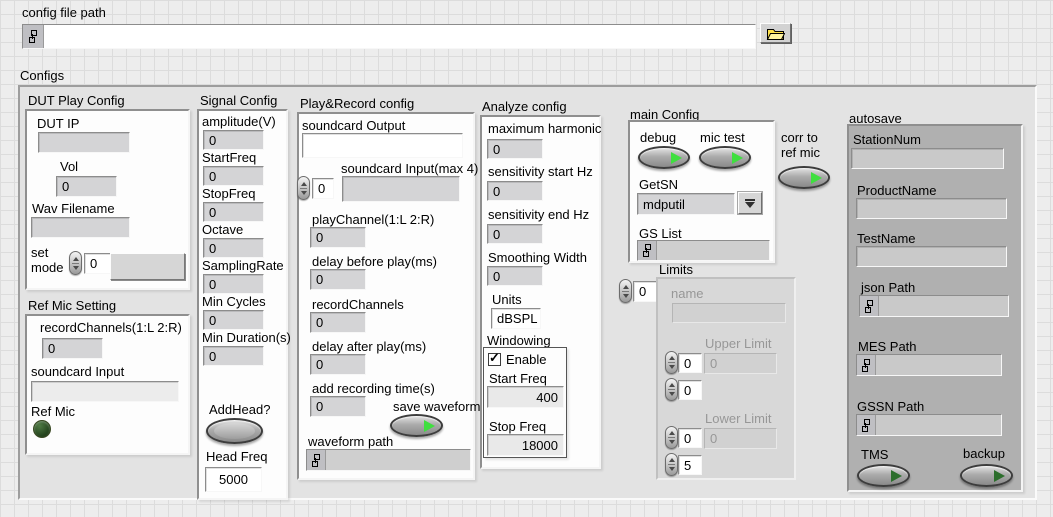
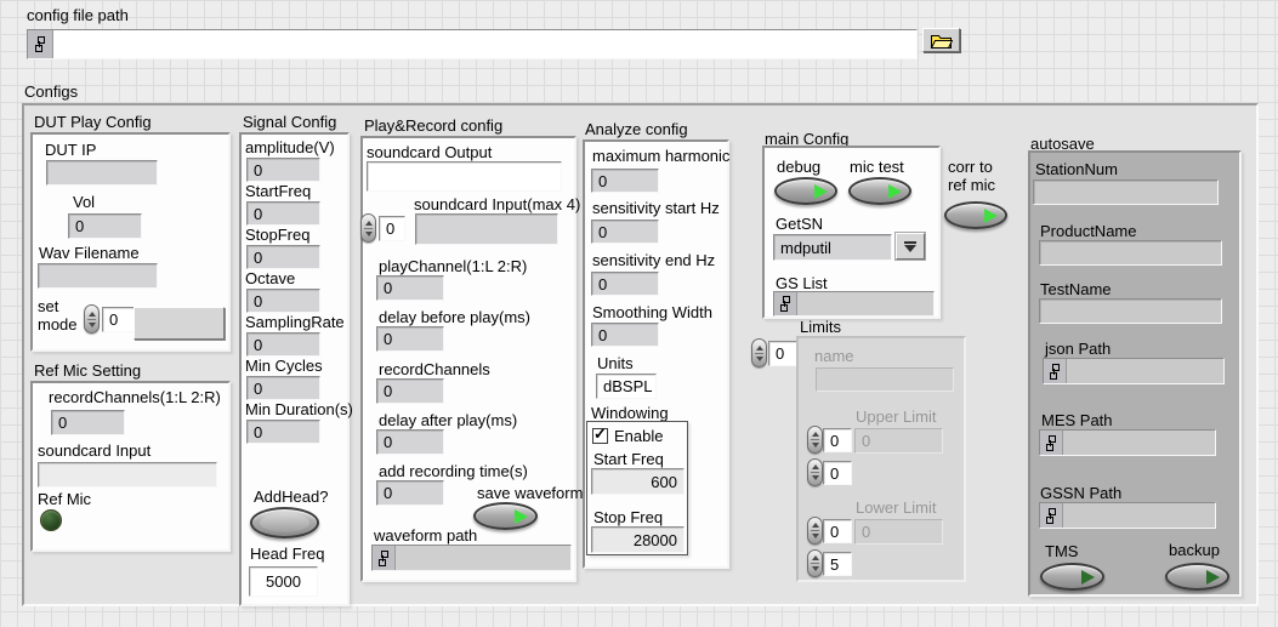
  config file path
  Configs
  DUT Play Config
  DUT IP
  Vol
  0
  Wav Filename
  set
  mode
  0
  Ref Mic Setting
  recordChannels(1:L 2:R)
  0
  soundcard Input
  Ref Mic
  Signal Config
  amplitude(V)
  0
  StartFreq
  0
  StopFreq
  0
  Octave
  0
  SamplingRate
  0
  Min Cycles
  0
  Min Duration(s)
  0
  AddHead?
  Head Freq
  5000
  Play&Record config
  soundcard Output
  soundcard Input(max 4)
  0
  playChannel(1:L 2:R)
  0
  delay before play(ms)
  0
  recordChannels
  0
  delay after play(ms)
  0
  add recording time(s)
  0
  save waveform
  waveform path
  Analyze config
  maximum harmonic
  0
  sensitivity start Hz
  0
  sensitivity end Hz
  0
  Smoothing Width
  0
  Units
  dBSPL
  Windowing
  Enable
  Start Freq
- 400
+ 600
  Stop Freq
- 18000
+ 28000
  main Config
  debug
  mic test
  GetSN
  mdputil
  GS List
  corr to
  ref mic
  Limits
  0
  name
  Upper Limit
  0
  0
  0
  Lower Limit
  0
  0
  5
  autosave
  StationNum
  ProductName
  TestName
  json Path
  MES Path
  GSSN Path
  TMS
  backup
